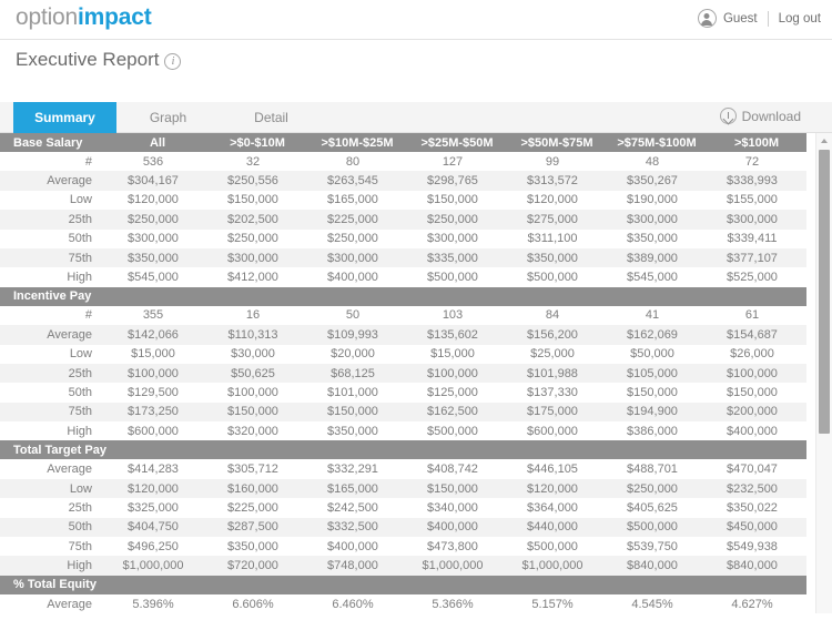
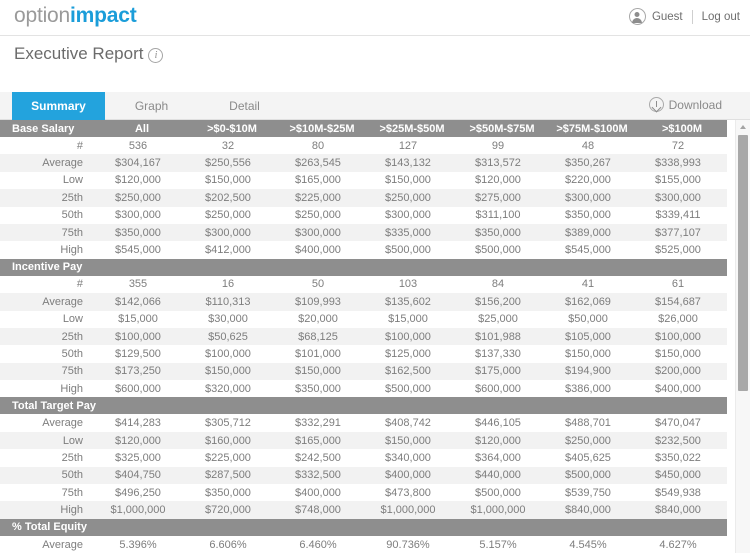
  optionimpact
  Guest
  Log out
  Executive Report i
  Summary
  Graph
  Detail
  Download
  Base Salary	All	>$0-$10M	>$10M-$25M	>$25M-$50M	>$50M-$75M	>$75M-$100M	>$100M
  #	536	32	80	127	99	48	72
- Average	$304,167	$250,556	$263,545	$298,765	$313,572	$350,267	$338,993
+ Average	$304,167	$250,556	$263,545	$143,132	$313,572	$350,267	$338,993
- Low	$120,000	$150,000	$165,000	$150,000	$120,000	$190,000	$155,000
+ Low	$120,000	$150,000	$165,000	$150,000	$120,000	$220,000	$155,000
  25th	$250,000	$202,500	$225,000	$250,000	$275,000	$300,000	$300,000
  50th	$300,000	$250,000	$250,000	$300,000	$311,100	$350,000	$339,411
  75th	$350,000	$300,000	$300,000	$335,000	$350,000	$389,000	$377,107
  High	$545,000	$412,000	$400,000	$500,000	$500,000	$545,000	$525,000
  Incentive Pay
  #	355	16	50	103	84	41	61
  Average	$142,066	$110,313	$109,993	$135,602	$156,200	$162,069	$154,687
  Low	$15,000	$30,000	$20,000	$15,000	$25,000	$50,000	$26,000
  25th	$100,000	$50,625	$68,125	$100,000	$101,988	$105,000	$100,000
  50th	$129,500	$100,000	$101,000	$125,000	$137,330	$150,000	$150,000
  75th	$173,250	$150,000	$150,000	$162,500	$175,000	$194,900	$200,000
  High	$600,000	$320,000	$350,000	$500,000	$600,000	$386,000	$400,000
  Total Target Pay
  Average	$414,283	$305,712	$332,291	$408,742	$446,105	$488,701	$470,047
  Low	$120,000	$160,000	$165,000	$150,000	$120,000	$250,000	$232,500
  25th	$325,000	$225,000	$242,500	$340,000	$364,000	$405,625	$350,022
  50th	$404,750	$287,500	$332,500	$400,000	$440,000	$500,000	$450,000
  75th	$496,250	$350,000	$400,000	$473,800	$500,000	$539,750	$549,938
  High	$1,000,000	$720,000	$748,000	$1,000,000	$1,000,000	$840,000	$840,000
  % Total Equity
- Average	5.396%	6.606%	6.460%	5.366%	5.157%	4.545%	4.627%
+ Average	5.396%	6.606%	6.460%	90.736%	5.157%	4.545%	4.627%
